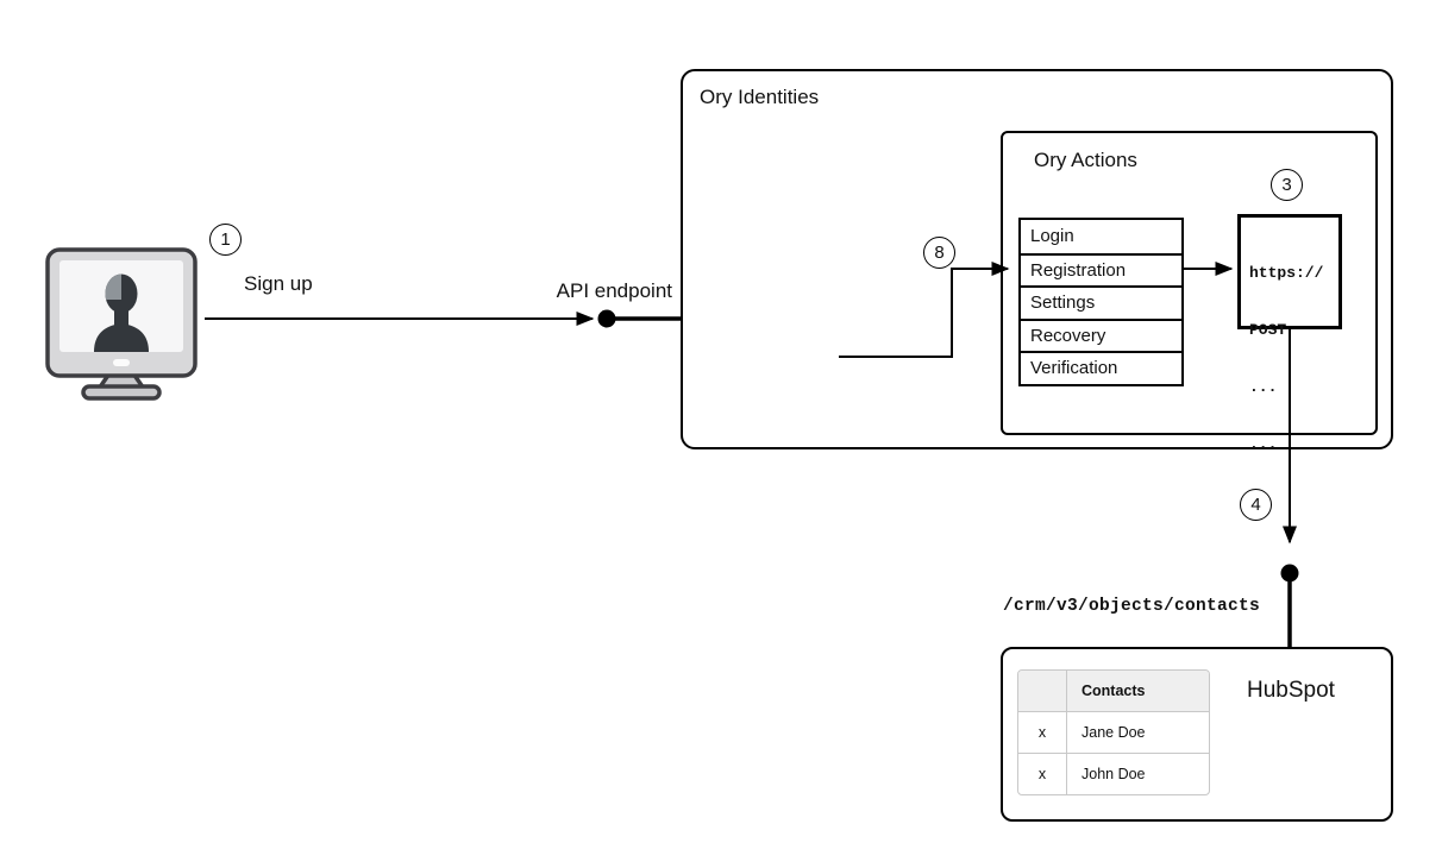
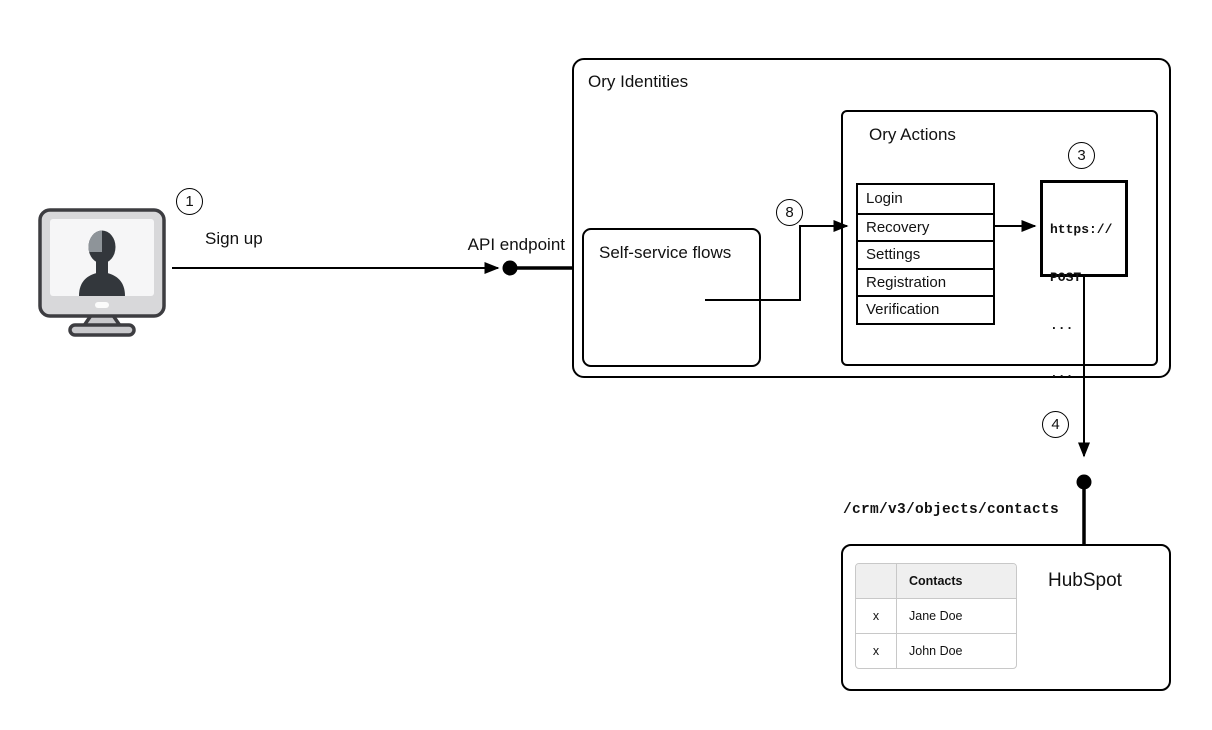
  Ory Identities
+ Self-service flows
  Ory Actions
  Login
- Registration
+ Recovery
  Settings
- Recovery
+ Registration
  Verification
  https://
  POST
  ...
  ...
  HubSpot
  Contacts
  x
  Jane Doe
  x
  John Doe
  1
  8
  3
  4
  Sign up
  API endpoint
  /crm/v3/objects/contacts
